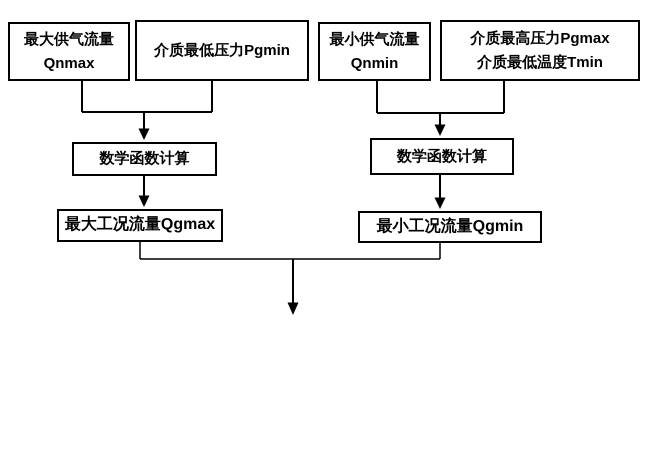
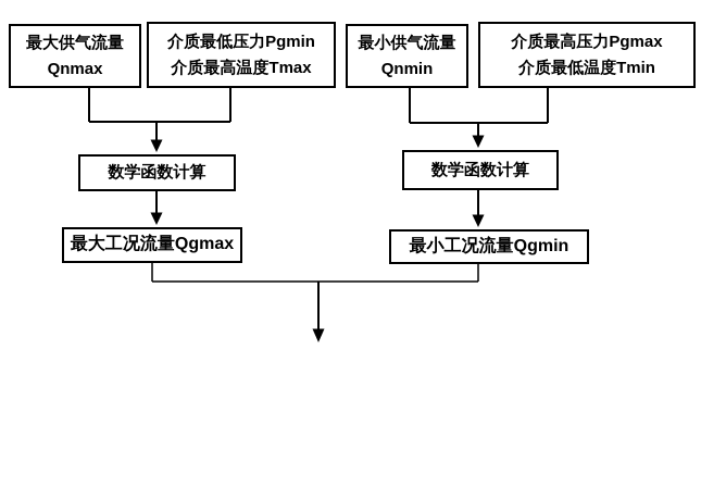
  最大供气流量
  Qnmax
  介质最低压力Pgmin
+ 介质最高温度Tmax
  最小供气流量
  Qnmin
  介质最高压力Pgmax
  介质最低温度Tmin
  数学函数计算
  数学函数计算
  最大工况流量Qgmax
  最小工况流量Qgmin
